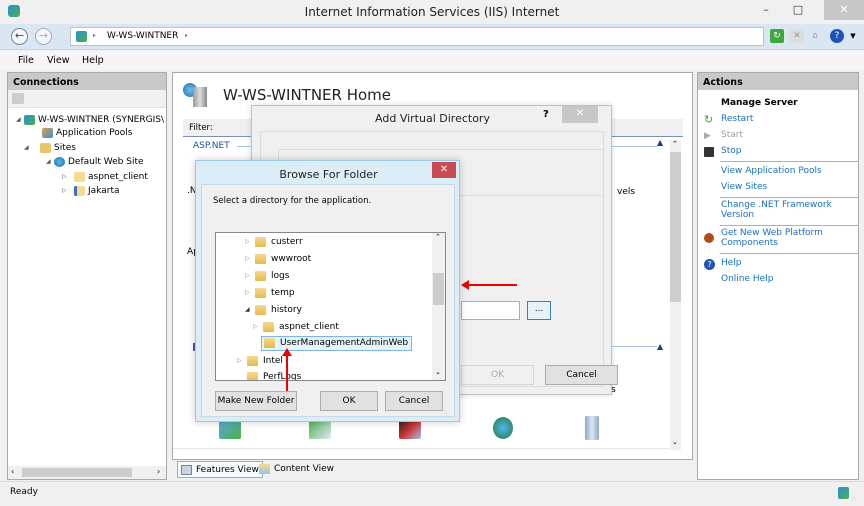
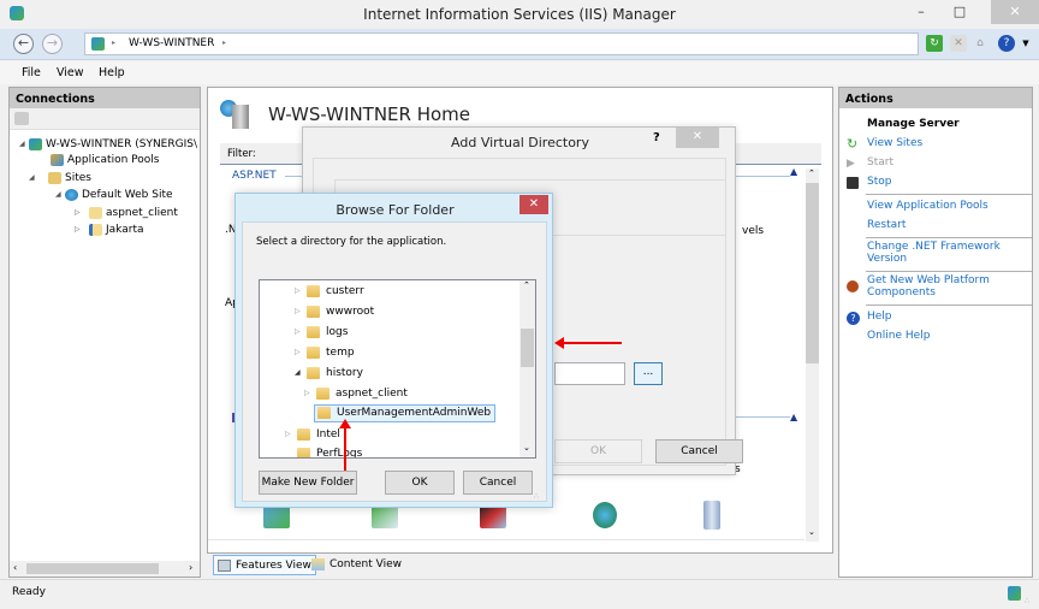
- Internet Information Services (IIS) Internet
+ Internet Information Services (IIS) Manager
  –
  □
  ✕
  ←
  →
  W-WS-WINTNER
  ↻
  ✕
  ⌂
  ?
  ▼
  File
  View
  Help
  Connections
  W-WS-WINTNER (SYNERGIS\
  Application Pools
  Sites
  Default Web Site
  aspnet_client
  Jakarta
  ‹
  ›
  W-WS-WINTNER Home
  Filter:
  ASP.NET
  ▲
  .N
  vels
  ▲
  s
  ⌃
  ⌄
  Features View
  Content View
  Actions
  Manage Server
  ↻
- Restart
+ View Sites
  ▶
  Start
  Stop
  View Application Pools
- View Sites
+ Restart
  Change .NET Framework
  Version
  Get New Web Platform
  Components
  ?
  Help
  Online Help
  Ready
  Add Virtual Directory
  ?
  ✕
  ...
  OK
  Cancel
  Browse For Folder
  ✕
  Select a directory for the application.
  custerr
  wwwroot
  logs
  temp
  history
  aspnet_client
  UserManagementAdminWeb
  Intel
  PerfLogs
  ⌃
  ⌄
  Make New Folder
  OK
  Cancel
